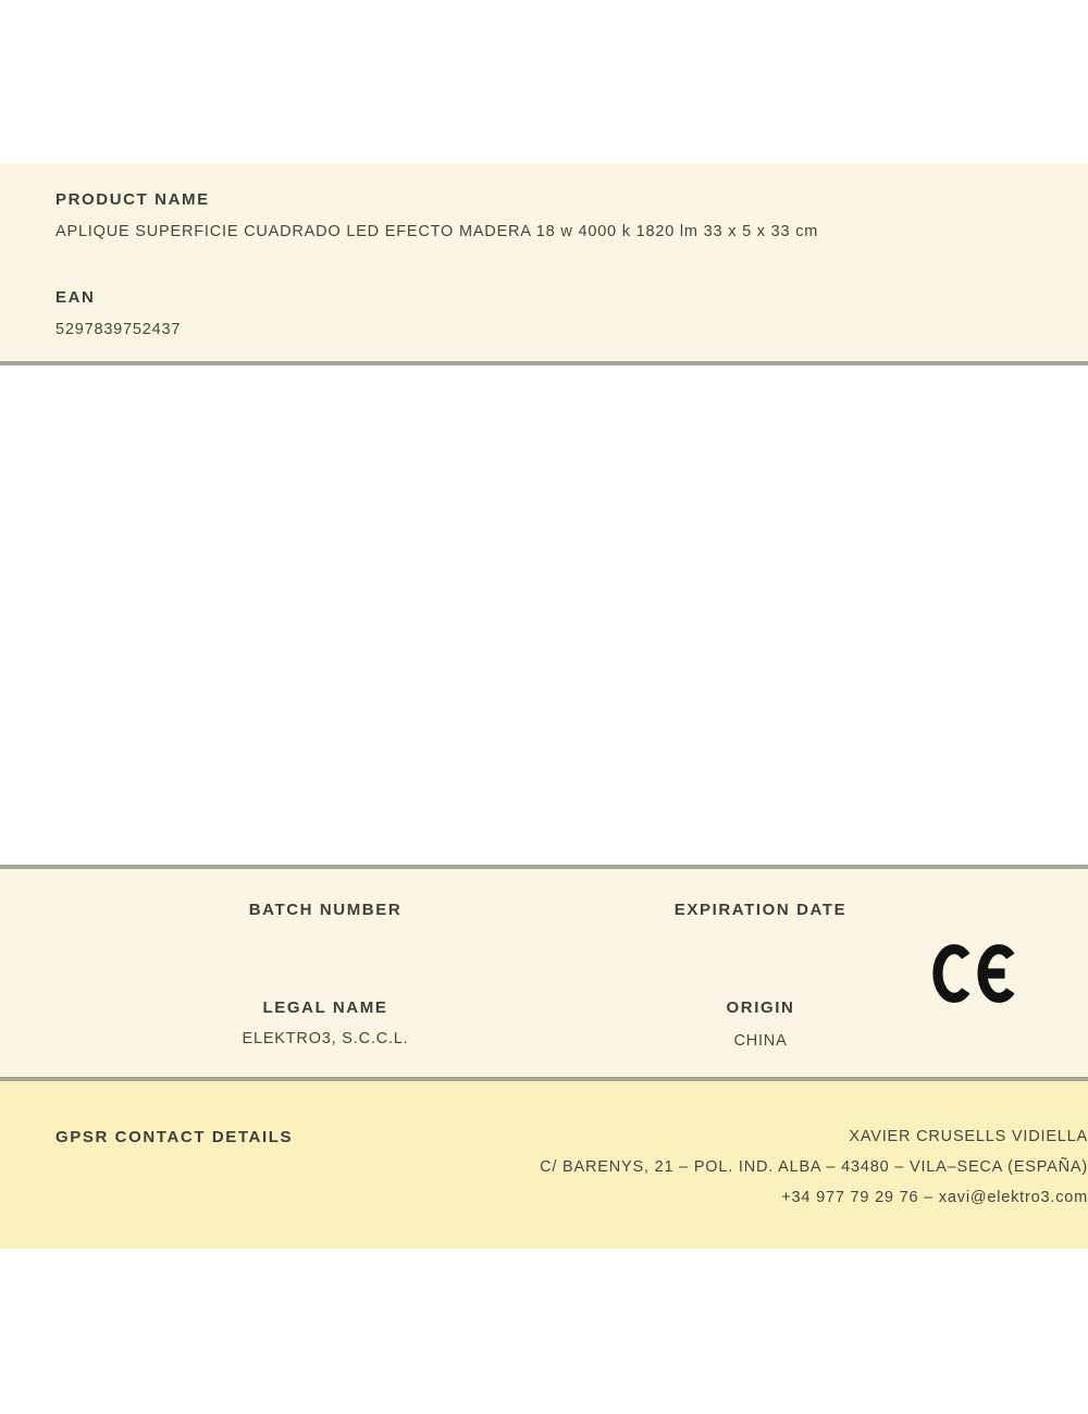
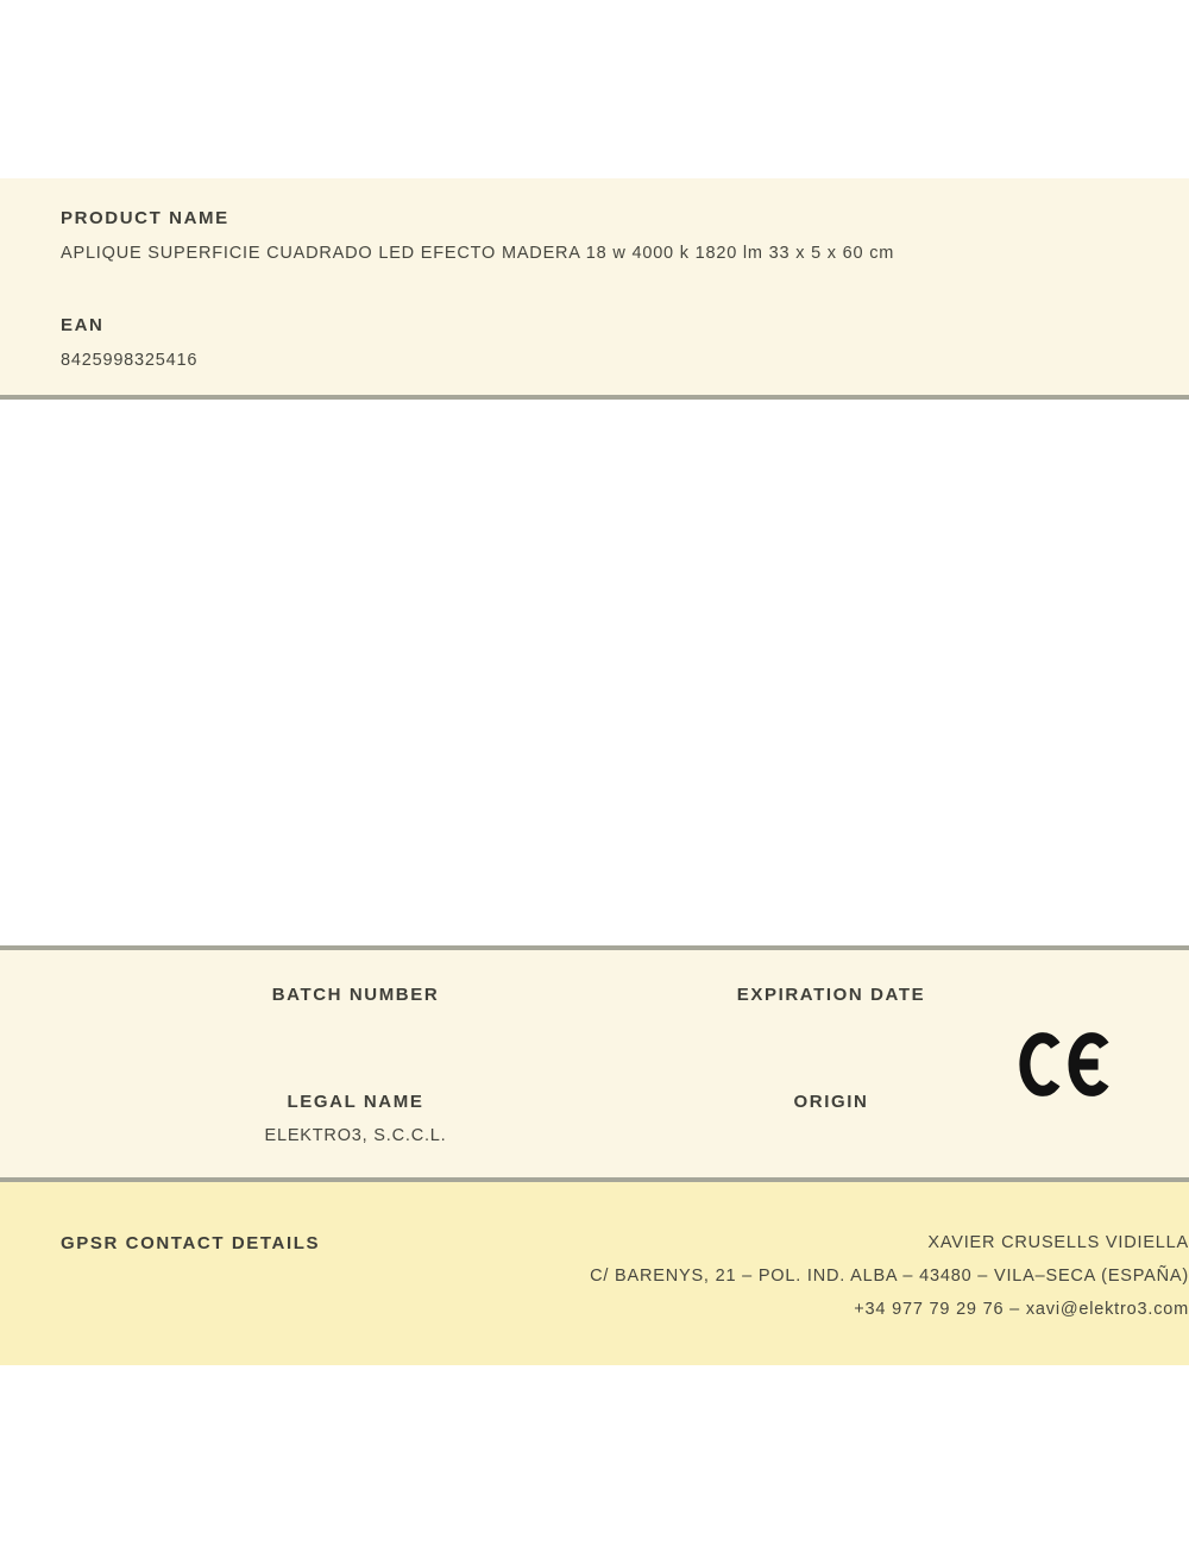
  PRODUCT NAME
- APLIQUE SUPERFICIE CUADRADO LED EFECTO MADERA 18 w 4000 k 1820 lm 33 x 5 x 33 cm
+ APLIQUE SUPERFICIE CUADRADO LED EFECTO MADERA 18 w 4000 k 1820 lm 33 x 5 x 60 cm
  EAN
- 5297839752437
+ 8425998325416
  BATCH NUMBER
  EXPIRATION DATE
  LEGAL NAME
  ELEKTRO3, S.C.C.L.
  ORIGIN
- CHINA
  GPSR CONTACT DETAILS
  XAVIER CRUSELLS VIDIELLA
  C/ BARENYS, 21 – POL. IND. ALBA – 43480 – VILA–SECA (ESPAÑA)
  +34 977 79 29 76 – xavi@elektro3.com
